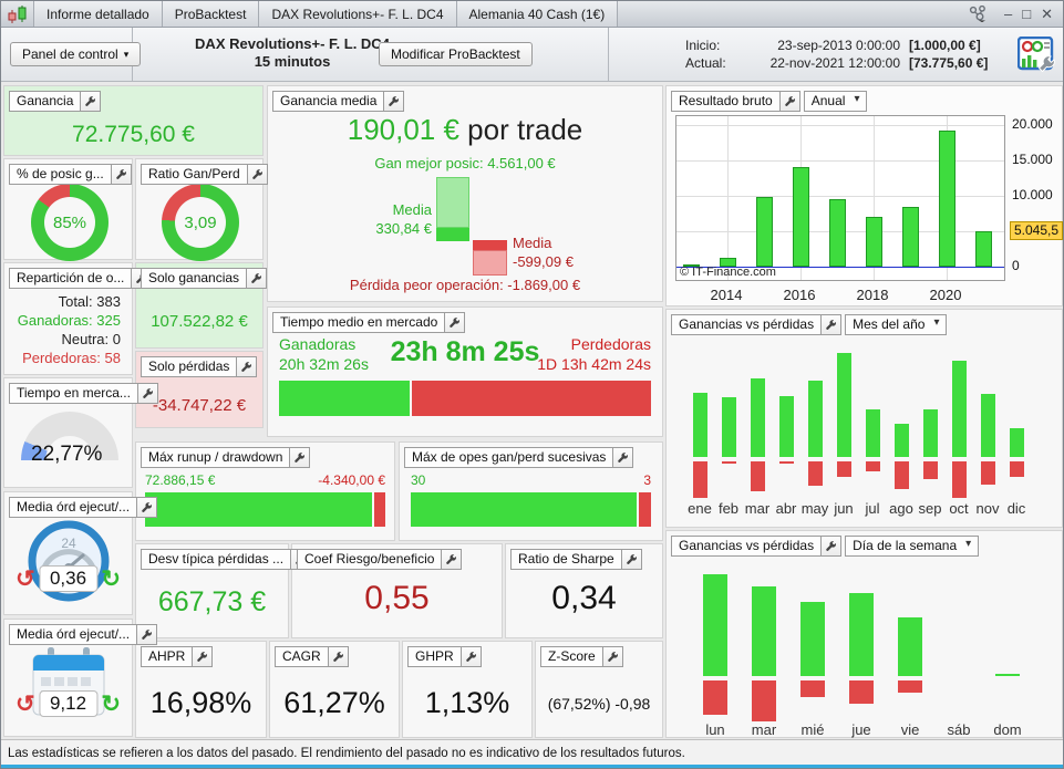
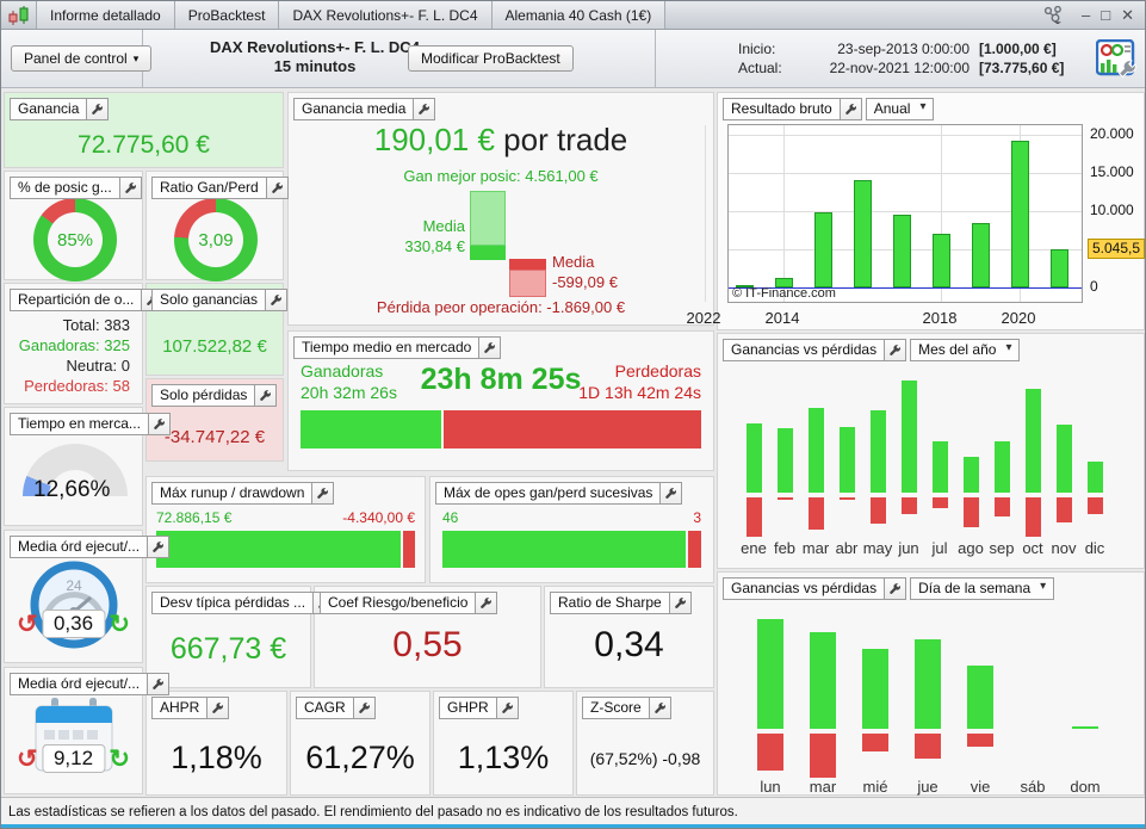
  Informe detallado
  ProBacktest
  DAX Revolutions+- F. L. DC4
  Alemania 40 Cash (1€)
  –
  □
  ✕
  Panel de control
  ▾
  DAX Revolutions+- F. L. DC
  15 minutos
  Modificar ProBacktest
  Inicio:
  23-sep-2013 0:00:00
  [1.000,00 €]
  Actual:
  22-nov-2021 12:00:00
  [73.775,60 €]
  Ganancia
  72.775,60 €
  % de posic g...
  85%
  Ratio Gan/Perd
  3,09
  Repartición de o...
  Total: 383
  Ganadoras: 325
  Neutra: 0
  Perdedoras: 58
  Solo ganancias
  107.522,82 €
  Solo pérdidas
  -34.747,22 €
  Tiempo en merca...
- 22,77%
+ 12,66%
  Media órd ejecut/...
  24
  ↺
  ↻
  0,36
  Media órd ejecut/...
  ↺
  ↻
  9,12
  Ganancia media
  190,01 € por trade
  Gan mejor posic: 4.561,00 €
  Media
  330,84 €
  Media
  -599,09 €
  Pérdida peor operación: -1.869,00 €
  Tiempo medio en mercado
  Ganadoras
  20h 32m 26s
  23h 8m 25s
  Perdedoras
  1D 13h 42m 24s
  Máx runup / drawdown
  72.886,15 €
  -4.340,00 €
  Máx de opes gan/perd sucesivas
- 30
+ 46
  3
  Desv típica pérdidas ...
  667,73 €
  Coef Riesgo/beneficio
  0,55
  Ratio de Sharpe
  0,34
  AHPR
- 16,98%
+ 1,18%
  CAGR
  61,27%
  GHPR
  1,13%
  Z-Score
  (67,52%) -0,98
  Resultado bruto
  Anual
  ▾
  © IT-Finance.com
  20.000
  15.000
  10.000
  0
  2014
- 2016
+ 2022
  2018
  2020
  5.045,5
  Ganancias vs pérdidas
  Mes del año
  ▾
  ene
  feb
  mar
  abr
  may
  jun
  jul
  ago
  sep
  oct
  nov
  dic
  Ganancias vs pérdidas
  Día de la semana
  ▾
  lun
  mar
  mié
  jue
  vie
  sáb
  dom
  Las estadísticas se refieren a los datos del pasado. El rendimiento del pasado no es indicativo de los resultados futuros.
